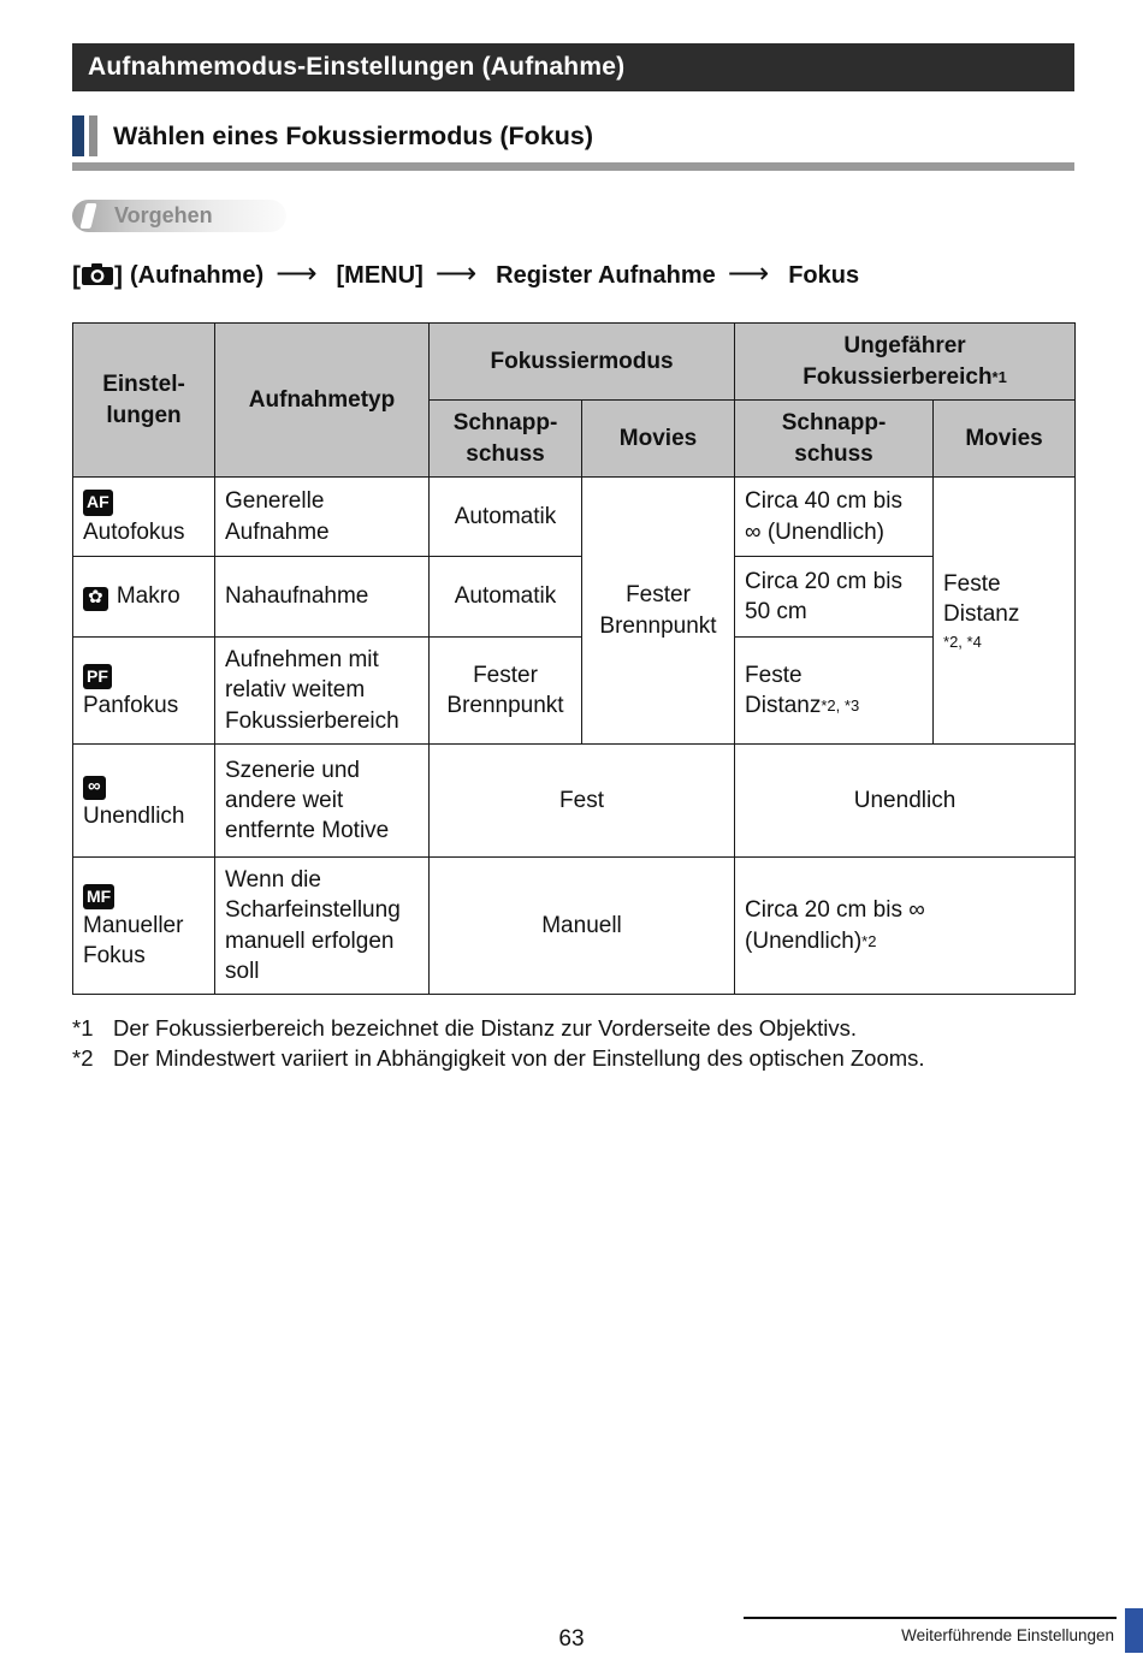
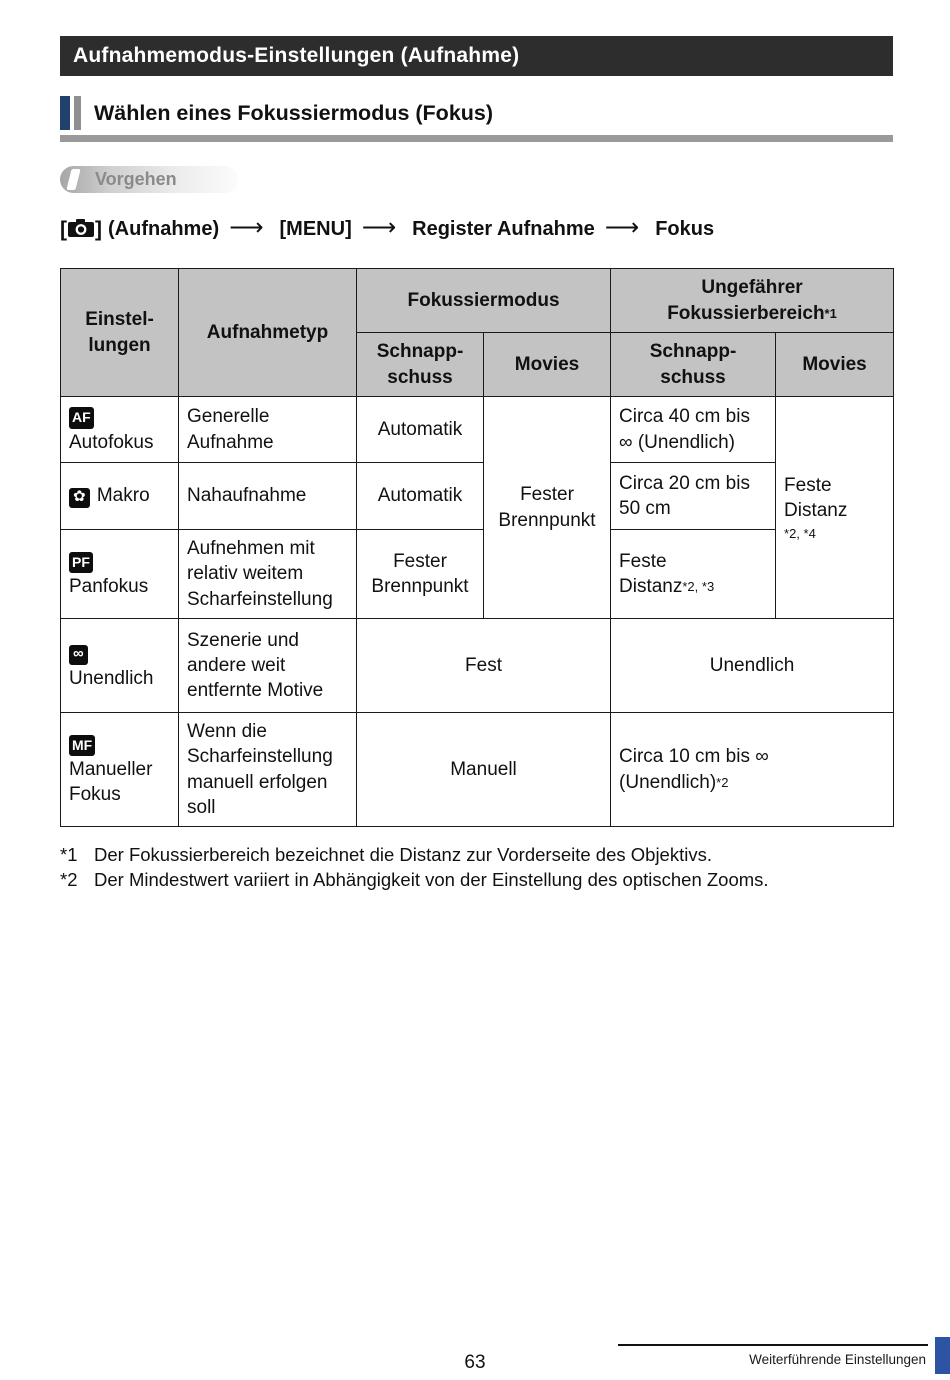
  Aufnahmemodus-Einstellungen (Aufnahme)
  Wählen eines Fokussiermodus (Fokus)
  Vorgehen
  [
  ]
  (Aufnahme)
  ⟶
  [MENU]
  ⟶
  Register Aufnahme
  ⟶
  Fokus
  Einstel- lungen	Aufnahmetyp	Fokussiermodus	Ungefährer Fokussierbereich*1
  Schnapp- schuss	Movies	Schnapp- schuss	Movies
  AF Autofokus	Generelle Aufnahme	Automatik	Fester Brennpunkt	Circa 40 cm bis ∞ (Unendlich)	Feste Distanz*2, *4
  ✿ Makro	Nahaufnahme	Automatik	Circa 20 cm bis 50 cm
- PF Panfokus	Aufnehmen mit relativ weitem Fokussierbereich	Fester Brennpunkt	Feste Distanz*2, *3
+ PF Panfokus	Aufnehmen mit relativ weitem Scharfeinstellung	Fester Brennpunkt	Feste Distanz*2, *3
  ∞ Unendlich	Szenerie und andere weit entfernte Motive	Fest	Unendlich
- MF Manueller Fokus	Wenn die Scharfeinstellung manuell erfolgen soll	Manuell	Circa 20 cm bis ∞ (Unendlich)*2
+ MF Manueller Fokus	Wenn die Scharfeinstellung manuell erfolgen soll	Manuell	Circa 10 cm bis ∞ (Unendlich)*2
  *1
  Der Fokussierbereich bezeichnet die Distanz zur Vorderseite des Objektivs.
  *2
  Der Mindestwert variiert in Abhängigkeit von der Einstellung des optischen Zooms.
  Weiterführende Einstellungen
  63
